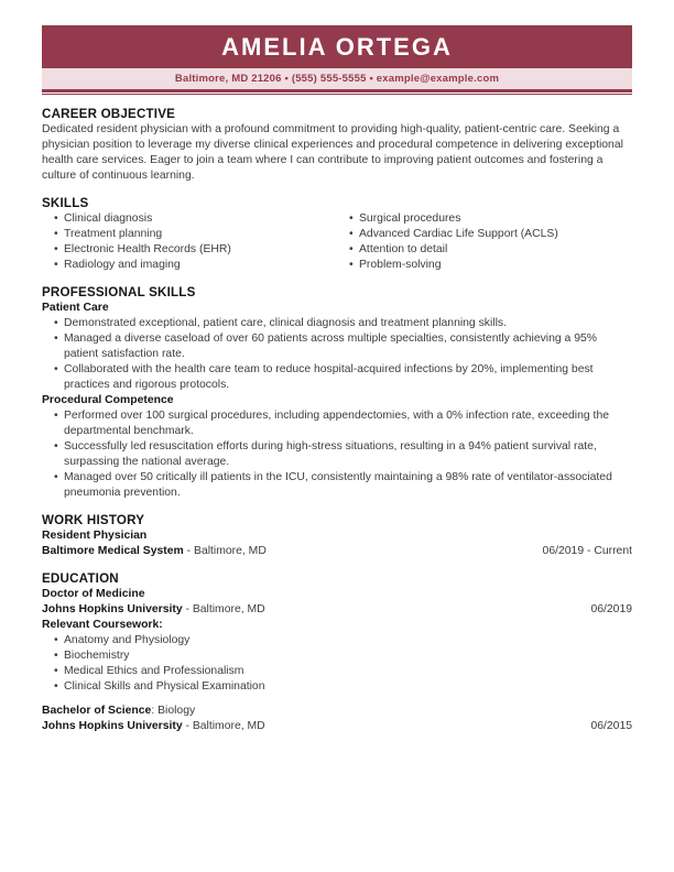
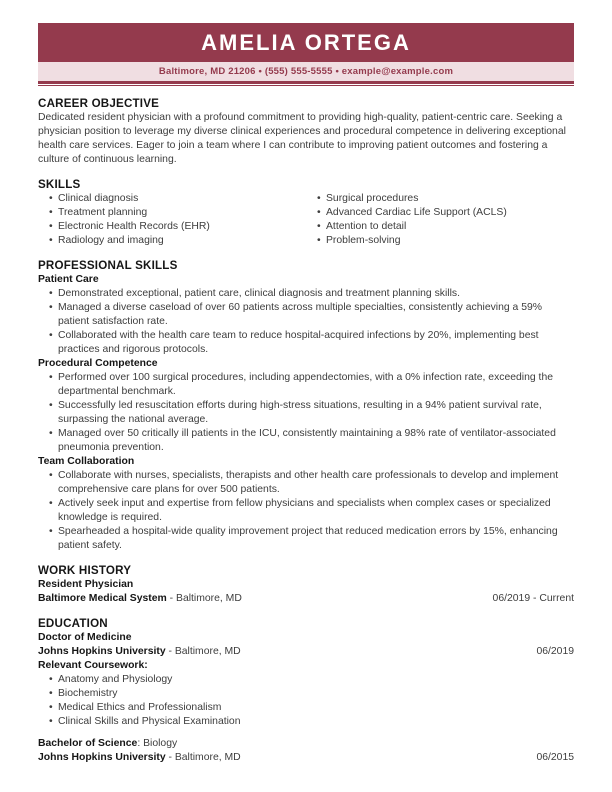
  AMELIA ORTEGA
  Baltimore, MD 21206 • (555) 555-5555 • example@example.com
  CAREER OBJECTIVE
  Dedicated resident physician with a profound commitment to providing high-quality, patient-centric care. Seeking a physician position to leverage my diverse clinical experiences and procedural competence in delivering exceptional health care services. Eager to join a team where I can contribute to improving patient outcomes and fostering a culture of continuous learning.
  SKILLS
  Clinical diagnosis
  Treatment planning
  Electronic Health Records (EHR)
  Radiology and imaging
  Surgical procedures
  Advanced Cardiac Life Support (ACLS)
  Attention to detail
  Problem-solving
  PROFESSIONAL SKILLS
  Patient Care
  Demonstrated exceptional, patient care, clinical diagnosis and treatment planning skills.
- Managed a diverse caseload of over 60 patients across multiple specialties, consistently achieving a 95% patient satisfaction rate.
+ Managed a diverse caseload of over 60 patients across multiple specialties, consistently achieving a 59% patient satisfaction rate.
  Collaborated with the health care team to reduce hospital-acquired infections by 20%, implementing best practices and rigorous protocols.
  Procedural Competence
  Performed over 100 surgical procedures, including appendectomies, with a 0% infection rate, exceeding the departmental benchmark.
  Successfully led resuscitation efforts during high-stress situations, resulting in a 94% patient survival rate, surpassing the national average.
  Managed over 50 critically ill patients in the ICU, consistently maintaining a 98% rate of ventilator-associated pneumonia prevention.
+ Team Collaboration
+ Collaborate with nurses, specialists, therapists and other health care professionals to develop and implement comprehensive care plans for over 500 patients.
+ Actively seek input and expertise from fellow physicians and specialists when complex cases or specialized knowledge is required.
+ Spearheaded a hospital-wide quality improvement project that reduced medication errors by 15%, enhancing patient safety.
  WORK HISTORY
  Resident Physician
  Baltimore Medical System - Baltimore, MD
  06/2019 - Current
  EDUCATION
  Doctor of Medicine
  Johns Hopkins University - Baltimore, MD
  06/2019
  Relevant Coursework:
  Anatomy and Physiology
  Biochemistry
  Medical Ethics and Professionalism
  Clinical Skills and Physical Examination
  Bachelor of Science: Biology
  Johns Hopkins University - Baltimore, MD
  06/2015
